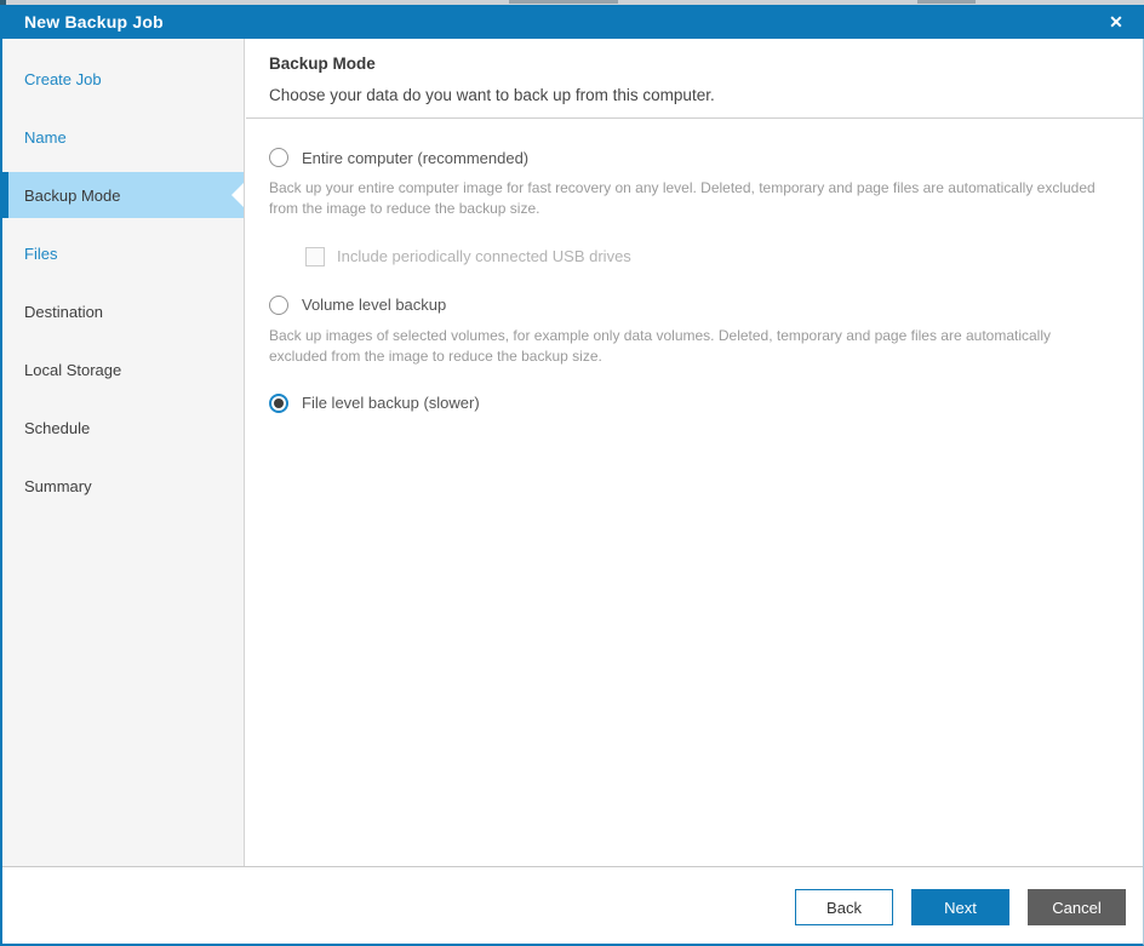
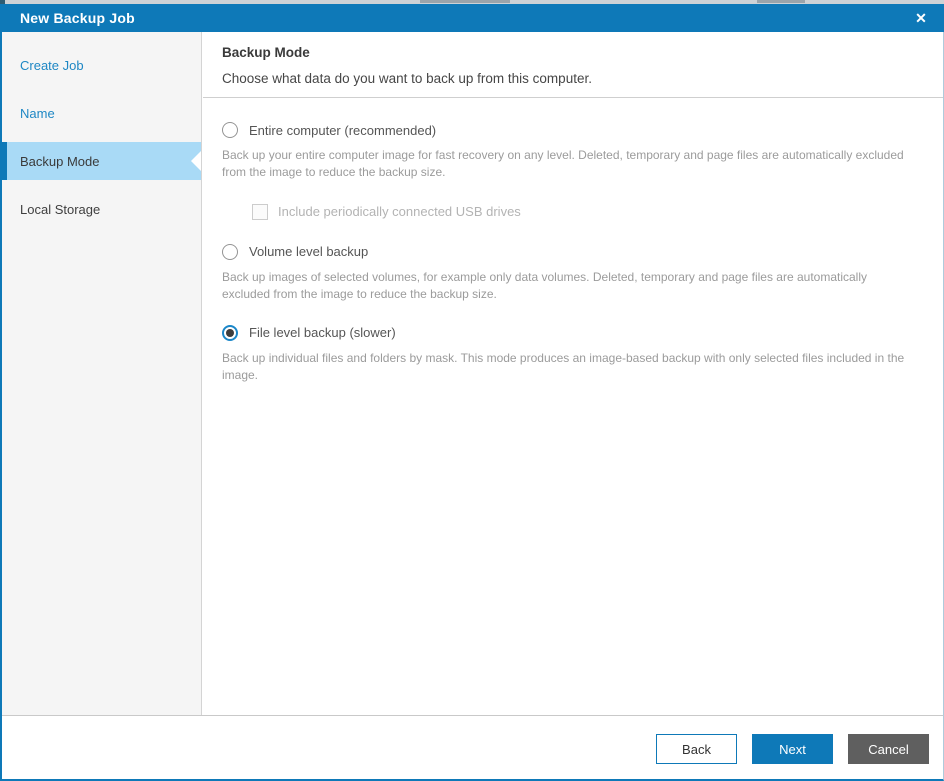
  New Backup Job
  ✕
  Create Job
  Name
  Backup Mode
- Files
- Destination
  Local Storage
- Schedule
- Summary
  Backup Mode
- Choose your data do you want to back up from this computer.
+ Choose what data do you want to back up from this computer.
  Entire computer (recommended)
  Back up your entire computer image for fast recovery on any level. Deleted, temporary and page files are automatically excluded from the image to reduce the backup size.
  Include periodically connected USB drives
  Volume level backup
  Back up images of selected volumes, for example only data volumes. Deleted, temporary and page files are automatically excluded from the image to reduce the backup size.
  File level backup (slower)
+ Back up individual files and folders by mask. This mode produces an image-based backup with only selected files included in the image.
  Back
  Next
  Cancel
